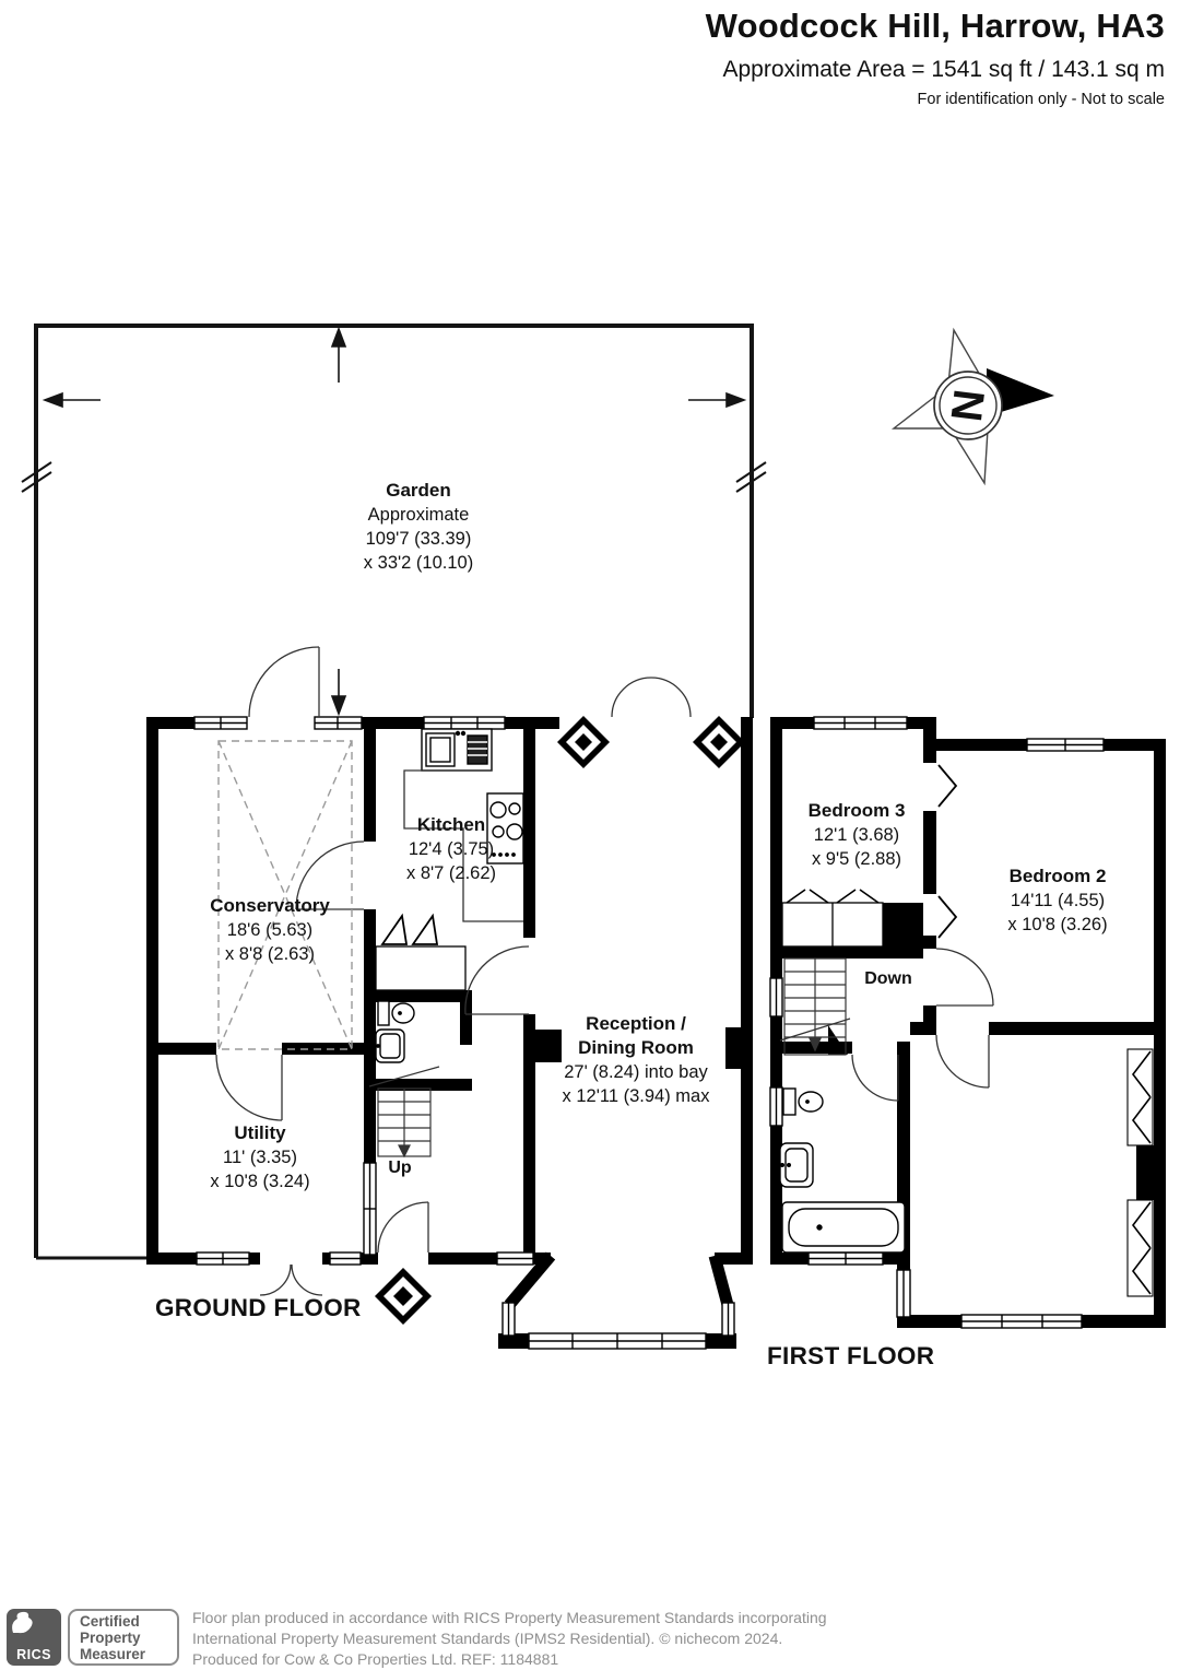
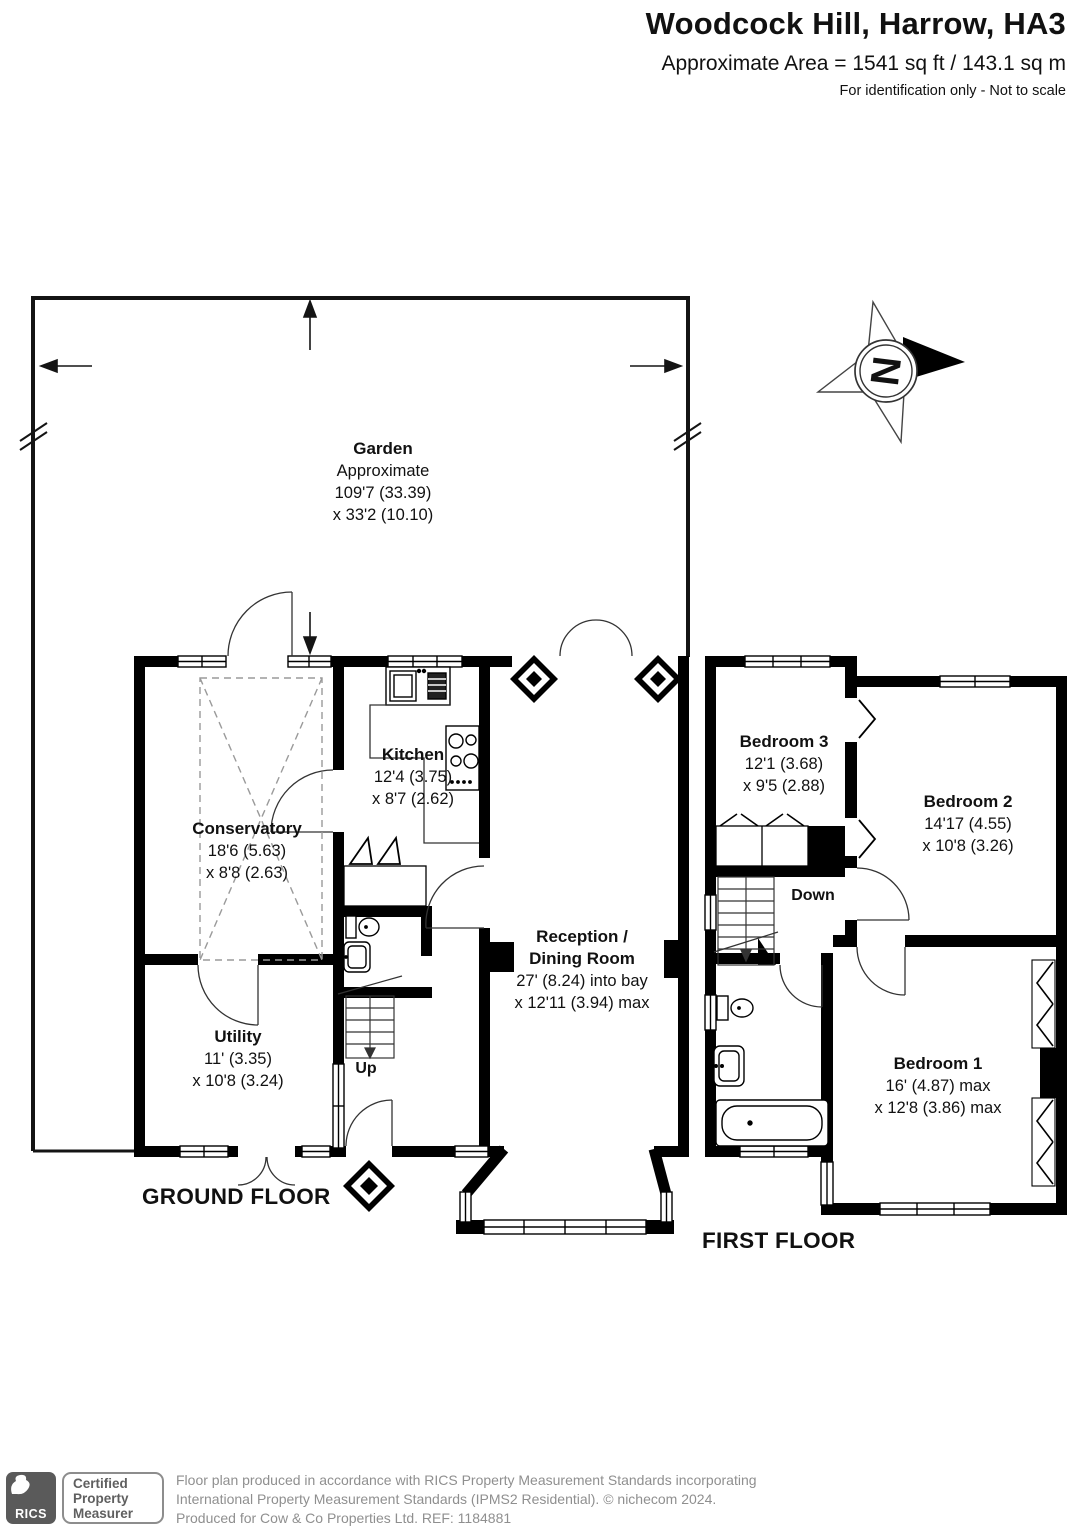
  Woodcock Hill, Harrow, HA3
  Approximate Area = 1541 sq ft / 143.1 sq m
  For identification only - Not to scale
  Garden
  Approximate
  109'7 (33.39)
  x 33'2 (10.10)
  Conservatory
  18'6 (5.63)
  x 8'8 (2.63)
  Kitchen
  12'4 (3.75)
  x 8'7 (2.62)
  Utility
  11' (3.35)
  x 10'8 (3.24)
  Reception /
  Dining Room
  27' (8.24) into bay
  x 12'11 (3.94) max
  Bedroom 3
  12'1 (3.68)
  x 9'5 (2.88)
  Bedroom 2
- 14'11 (4.55)
+ 14'17 (4.55)
  x 10'8 (3.26)
+ Bedroom 1
+ 16' (4.87) max
+ x 12'8 (3.86) max
  Up
  Down
  GROUND FLOOR
  FIRST FLOOR
  RICS
  Certified
  Property
  Measurer
  Floor plan produced in accordance with RICS Property Measurement Standards incorporating
  International Property Measurement Standards (IPMS2 Residential). © nichecom 2024.
  Produced for Cow & Co Properties Ltd. REF: 1184881
